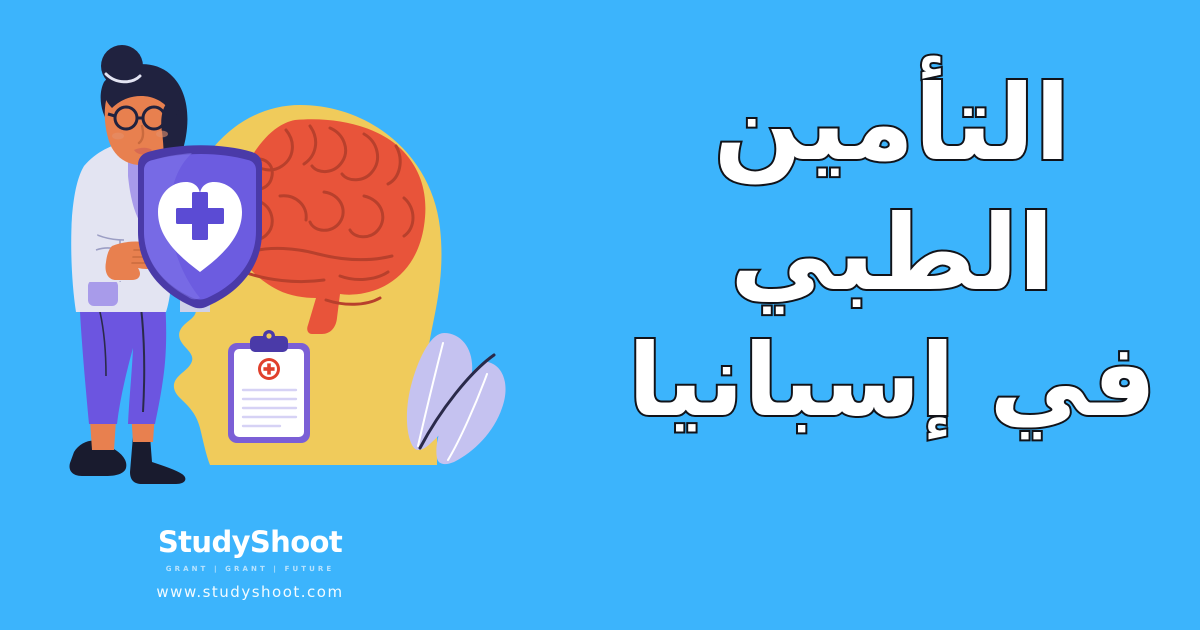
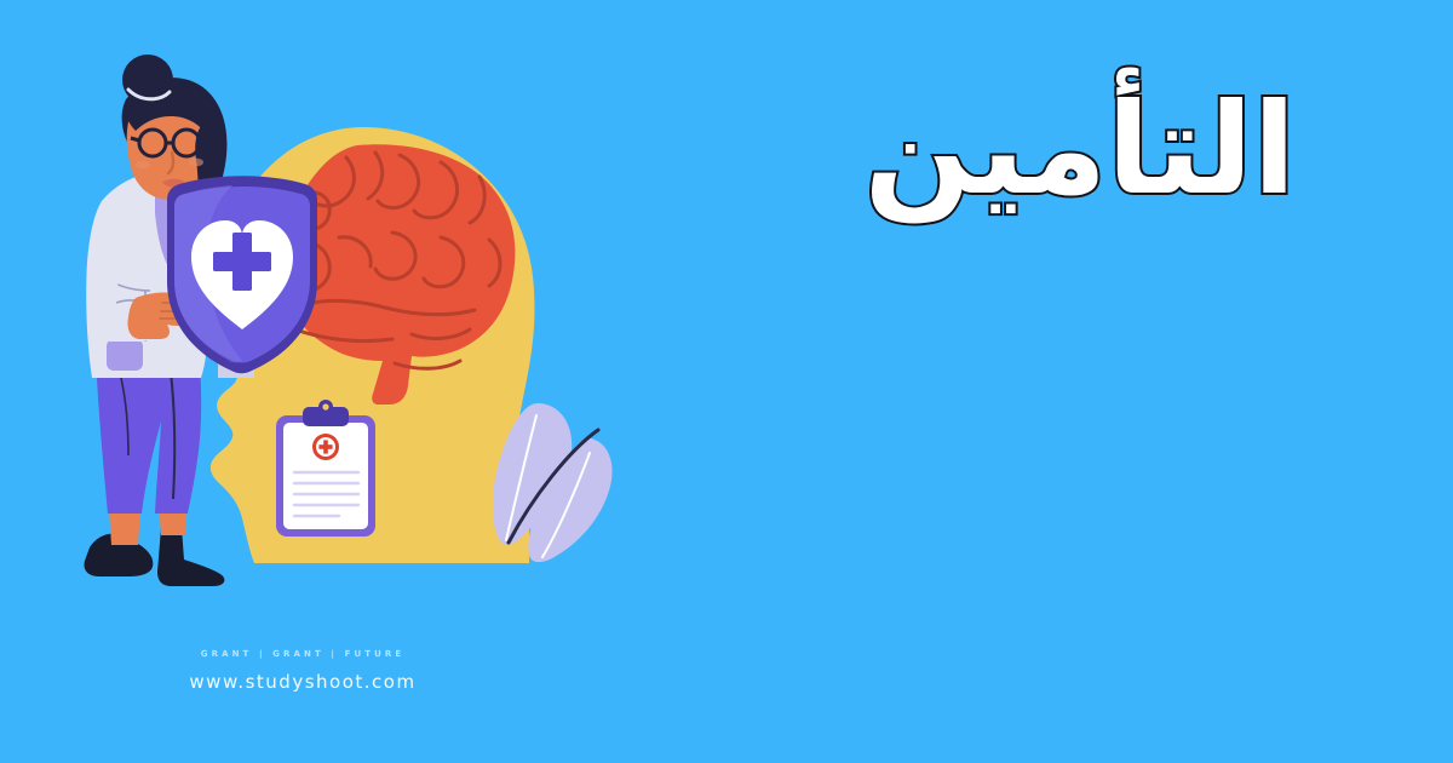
  التأمين
- الطبي
- في إسبانيا
- StudyShoot
  GRANT | GRANT | FUTURE
  www.studyshoot.com
